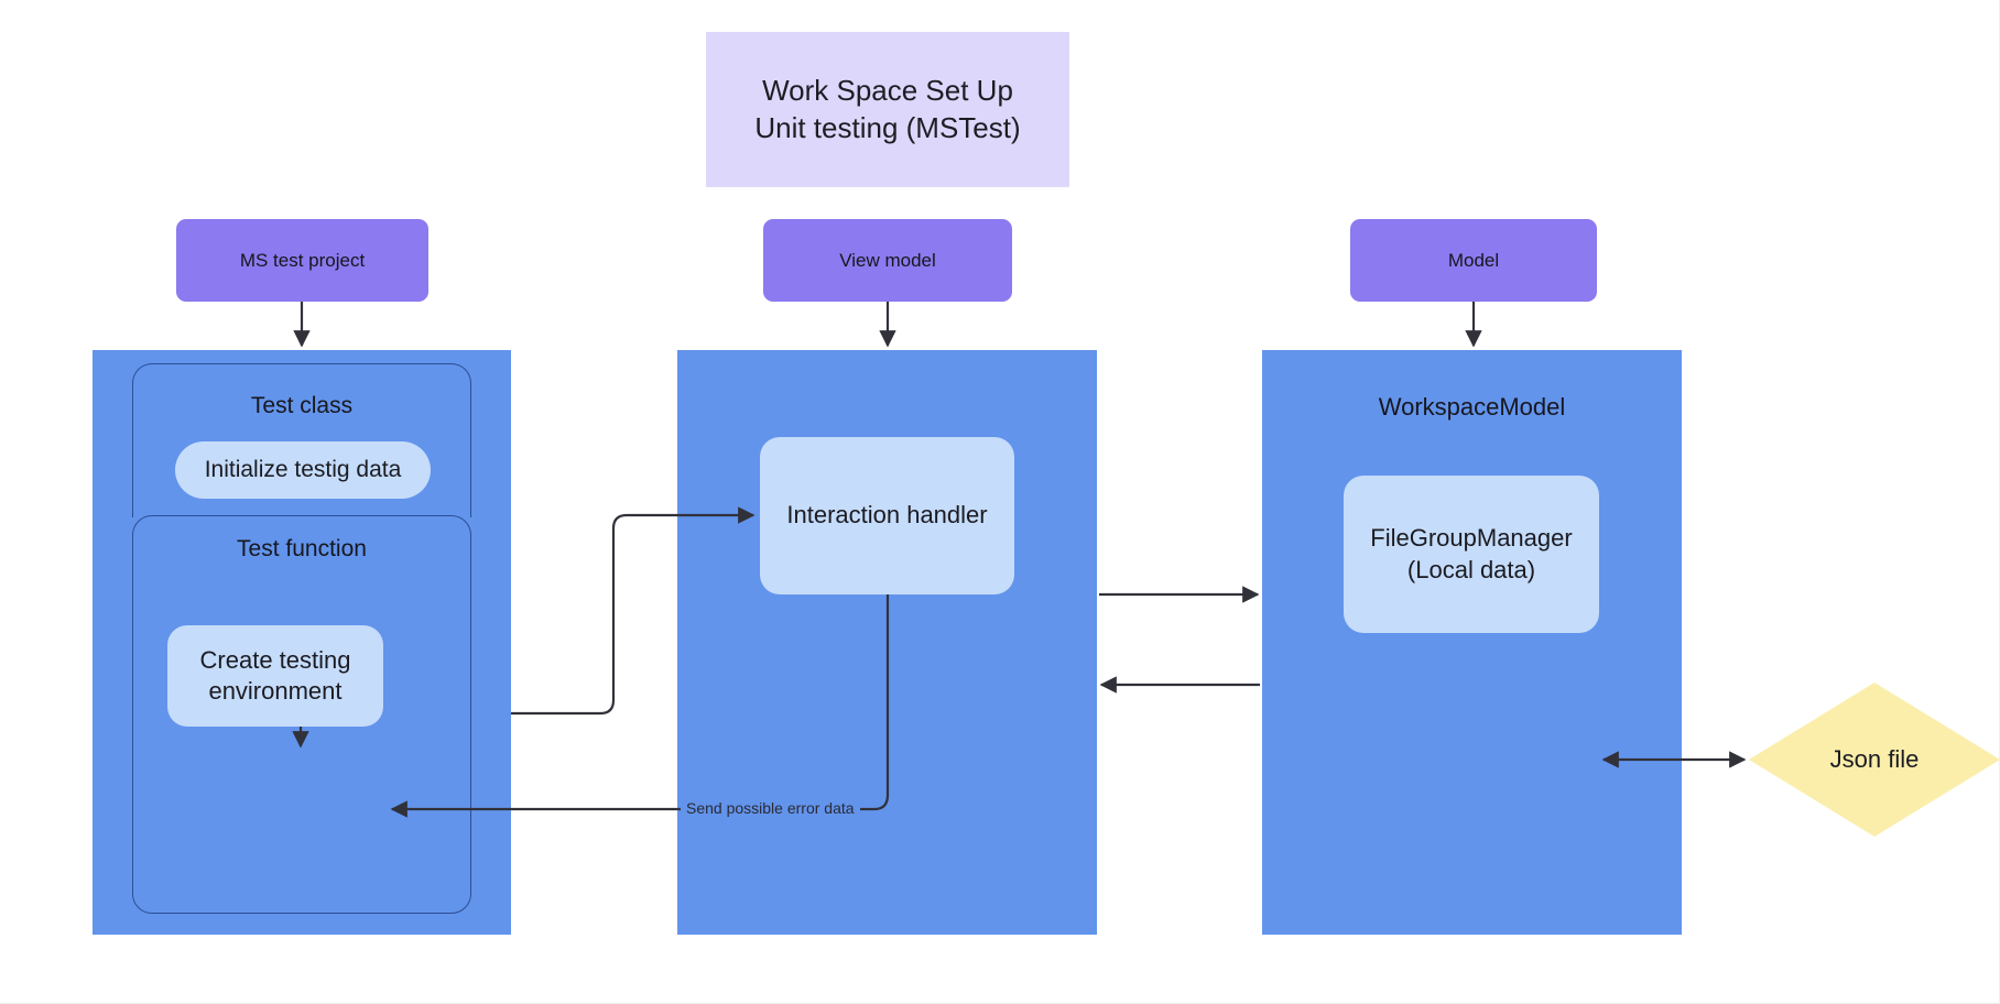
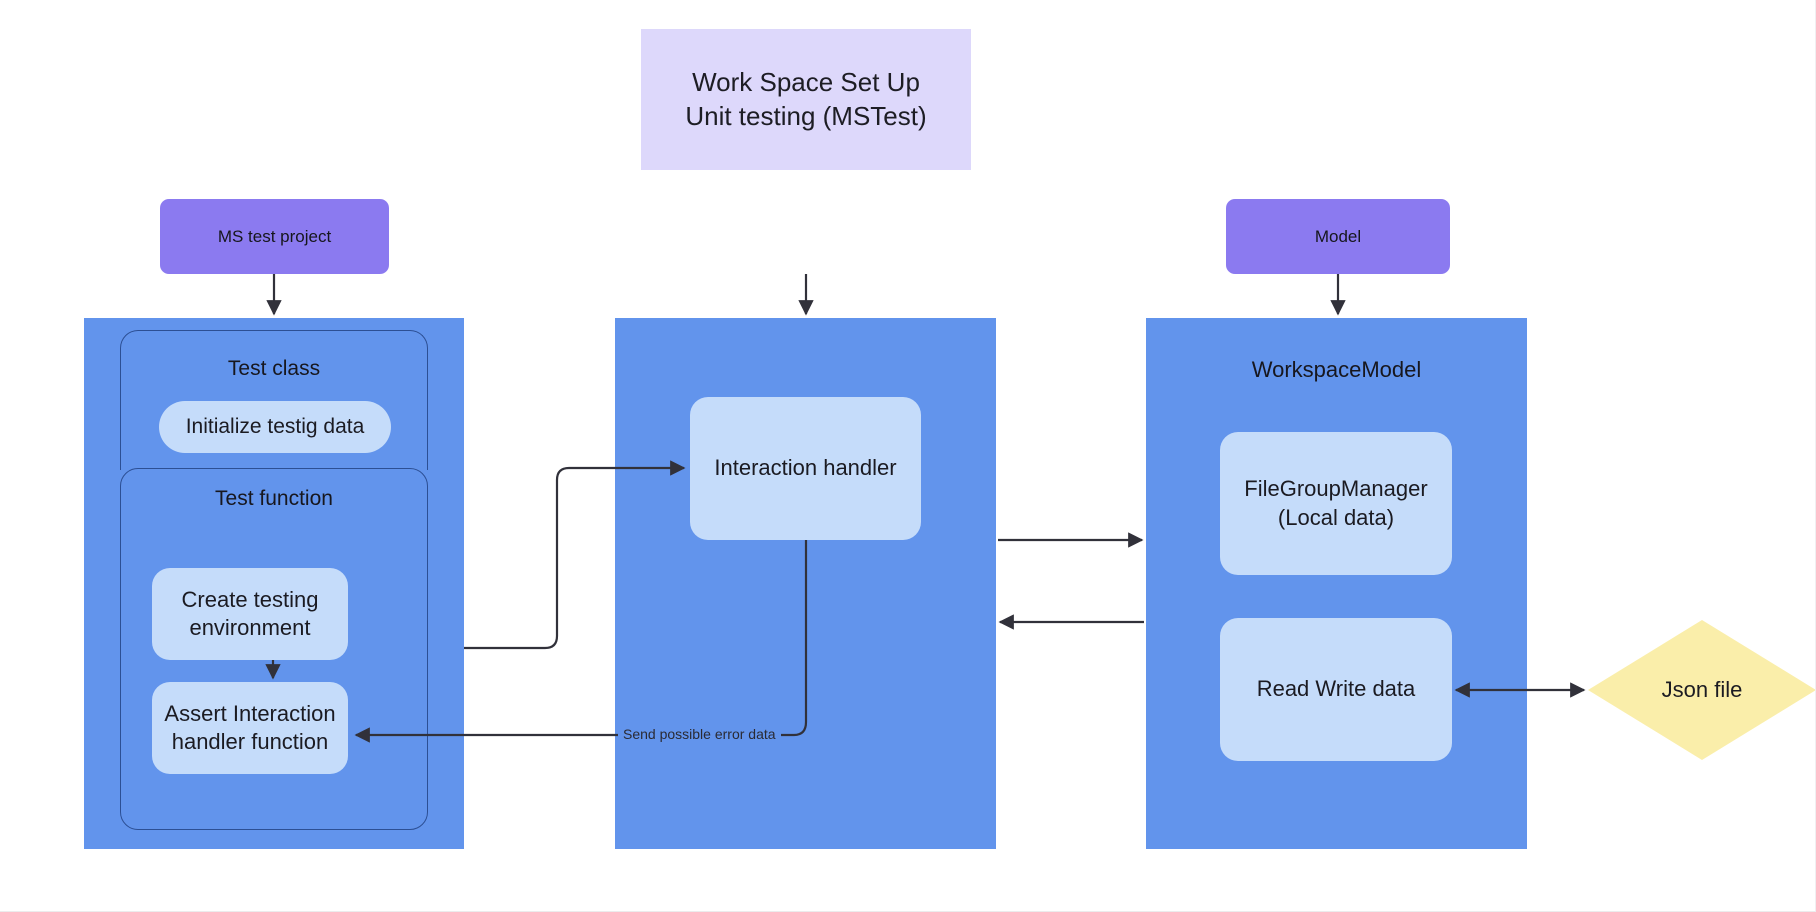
  Work Space Set Up
  Unit testing (MSTest)
  MS test project
- View model
  Model
  WorkspaceModel
  Test class
  Test function
  Initialize testig data
  Create testing
  environment
+ Assert Interaction
+ handler function
  Interaction handler
  FileGroupManager
  (Local data)
+ Read Write data
  Json file
  Send possible error data
